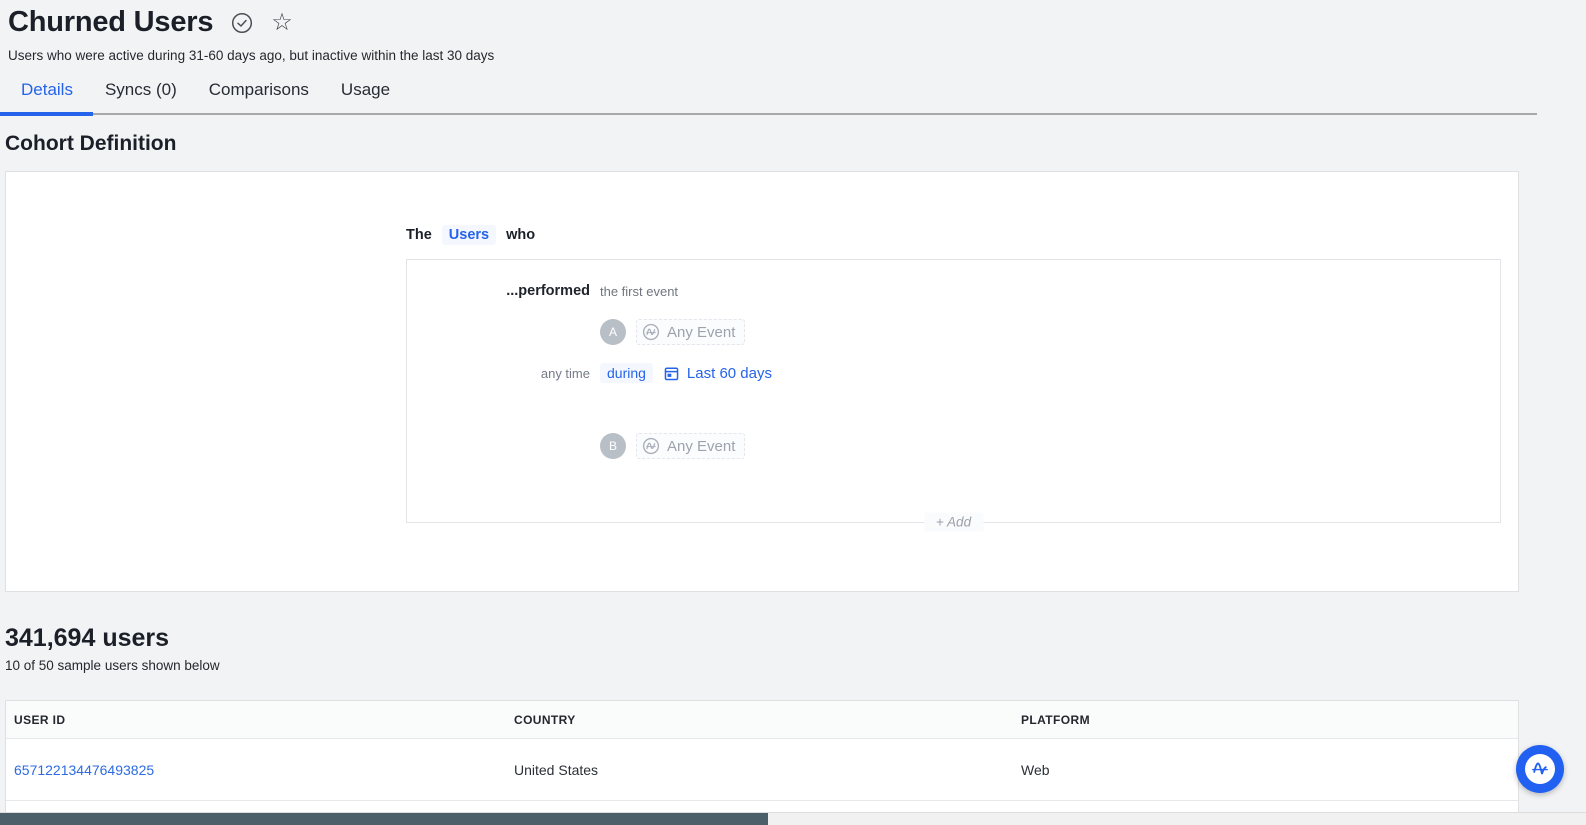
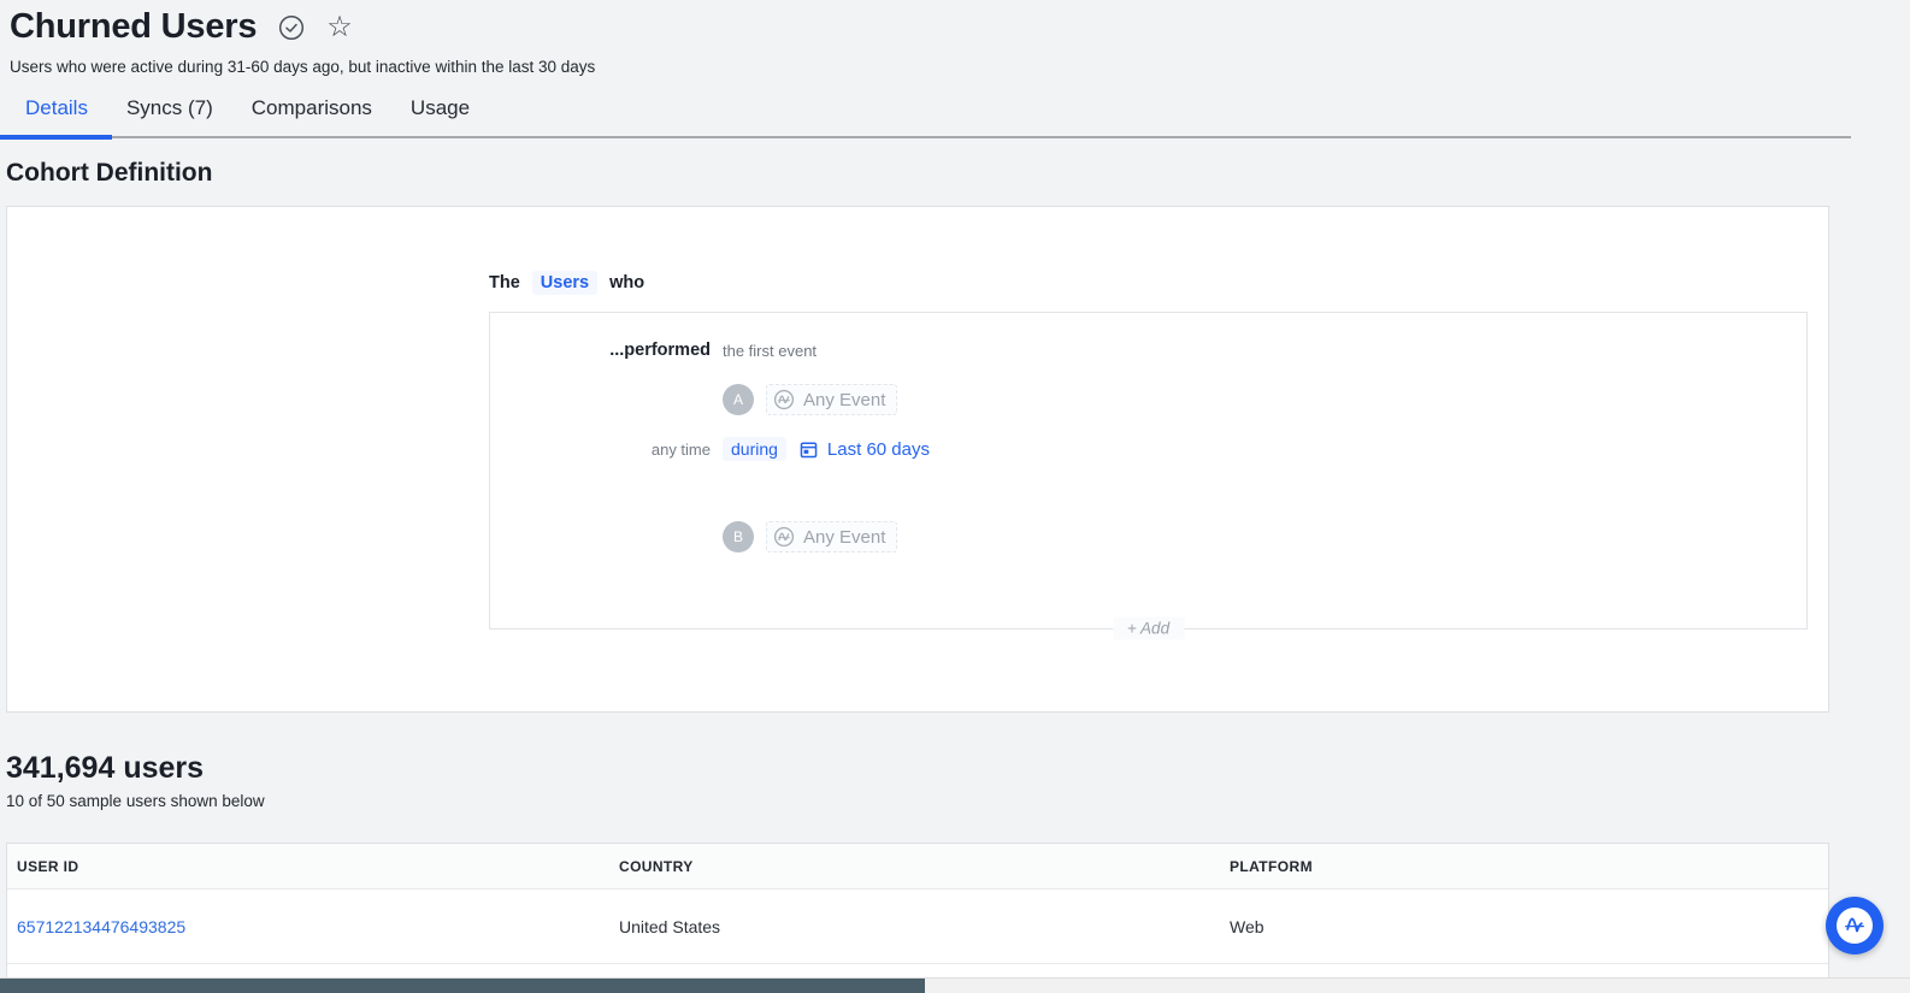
  Churned Users
  ☆
  Users who were active during 31-60 days ago, but inactive within the last 30 days
  Details
- Syncs (0)
+ Syncs (7)
  Comparisons
  Usage
  Cohort Definition
  The
  Users
  who
  ...performed
  the first event
  A
  Any Event
  any time
  during
  Last 60 days
  B
  Any Event
  + Add
  341,694 users
  10 of 50 sample users shown below
  USER ID
  COUNTRY
  PLATFORM
  657122134476493825
  United States
  Web
